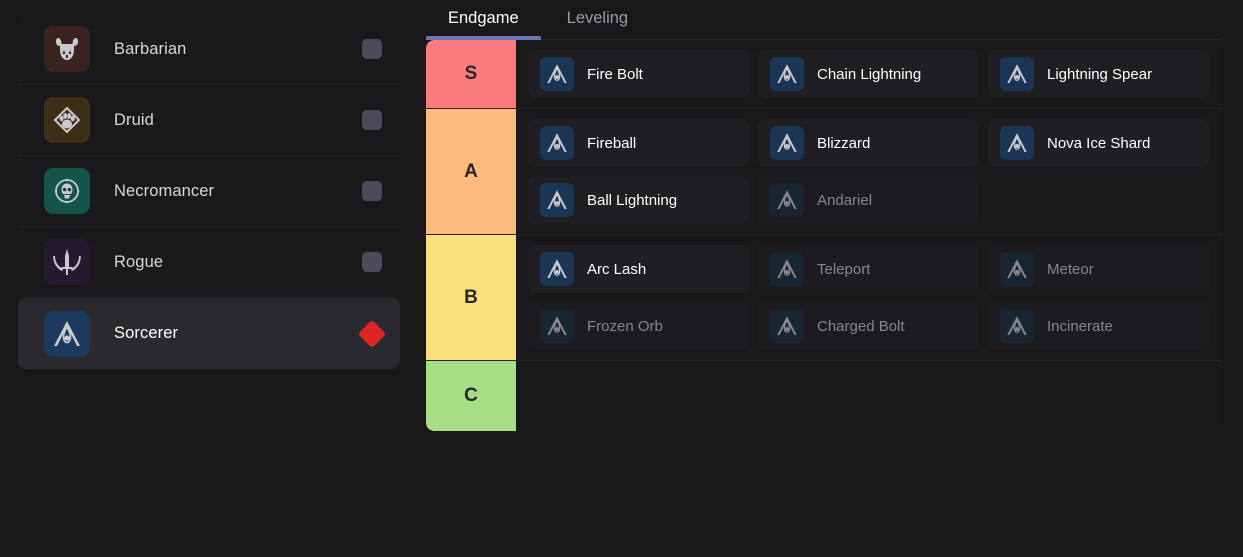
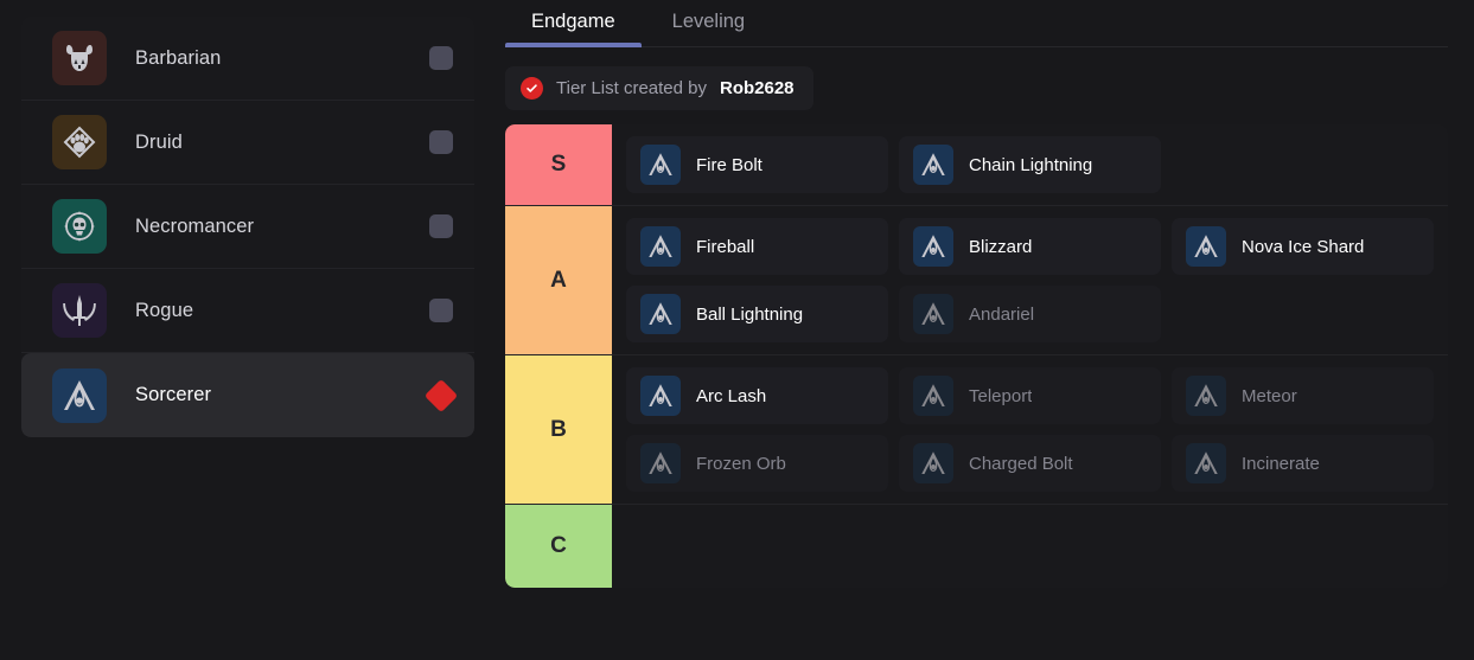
  Barbarian
  Druid
  Necromancer
  Rogue
  Sorcerer
  Endgame
  Leveling
+ Tier List created by
+ Rob2628
  S
  Fire Bolt
  Chain Lightning
- Lightning Spear
  A
  Fireball
  Blizzard
  Nova Ice Shard
  Ball Lightning
  Andariel
  B
  Arc Lash
  Teleport
  Meteor
  Frozen Orb
  Charged Bolt
  Incinerate
  C
